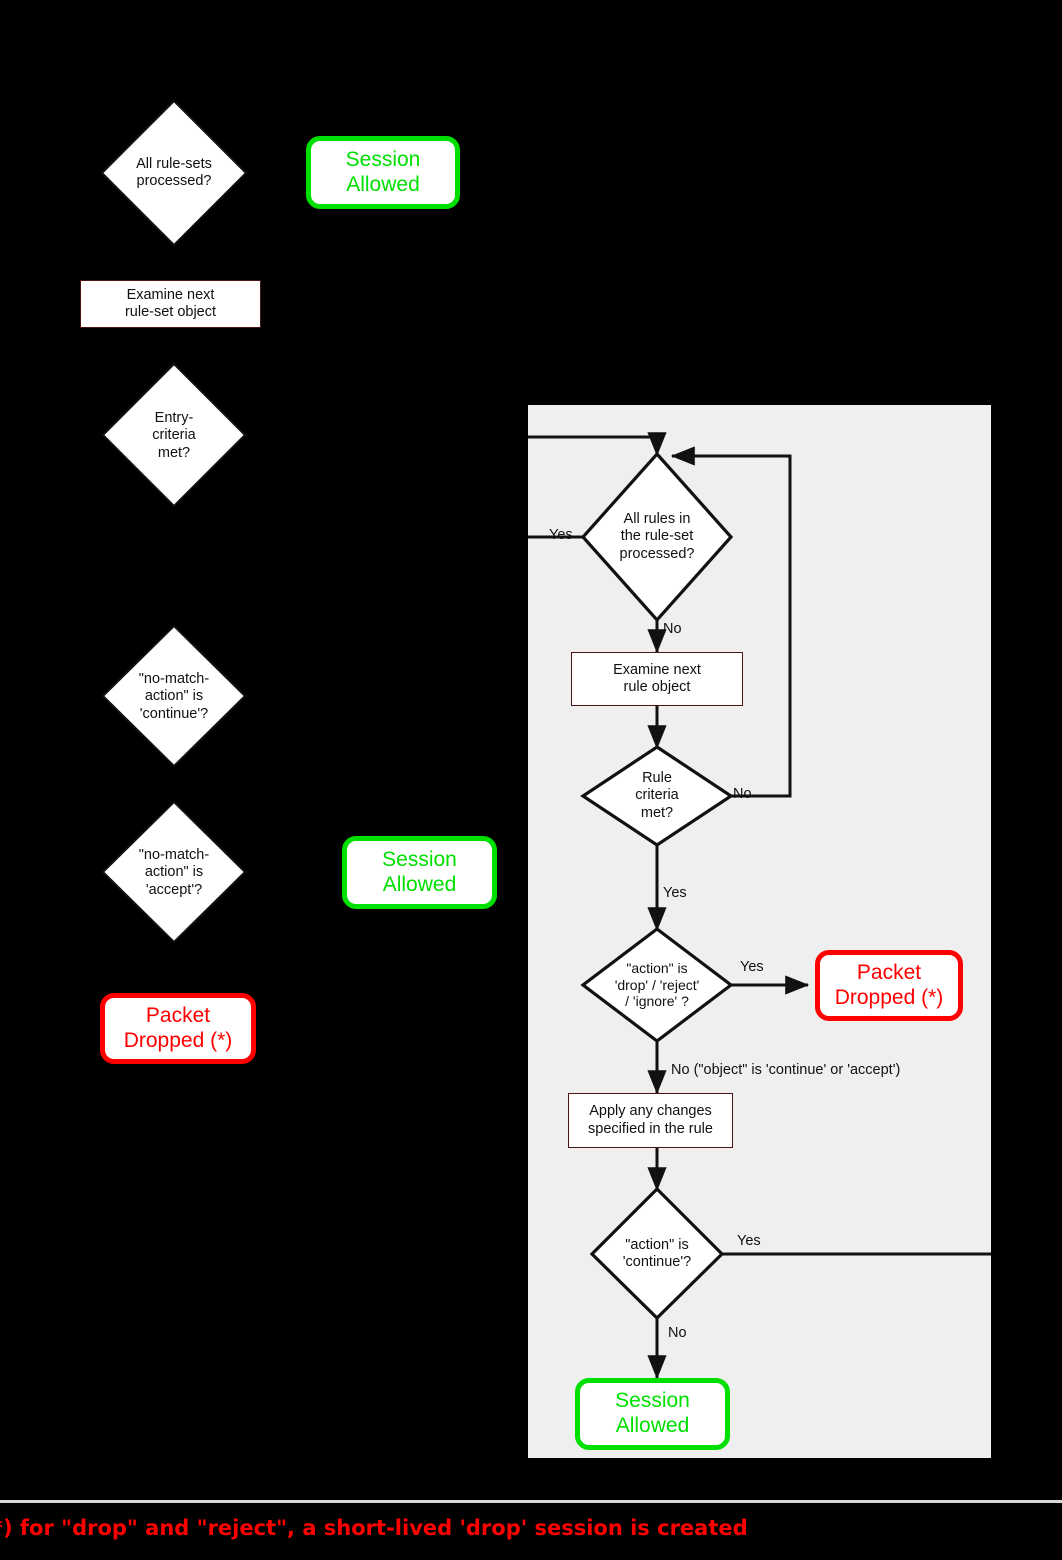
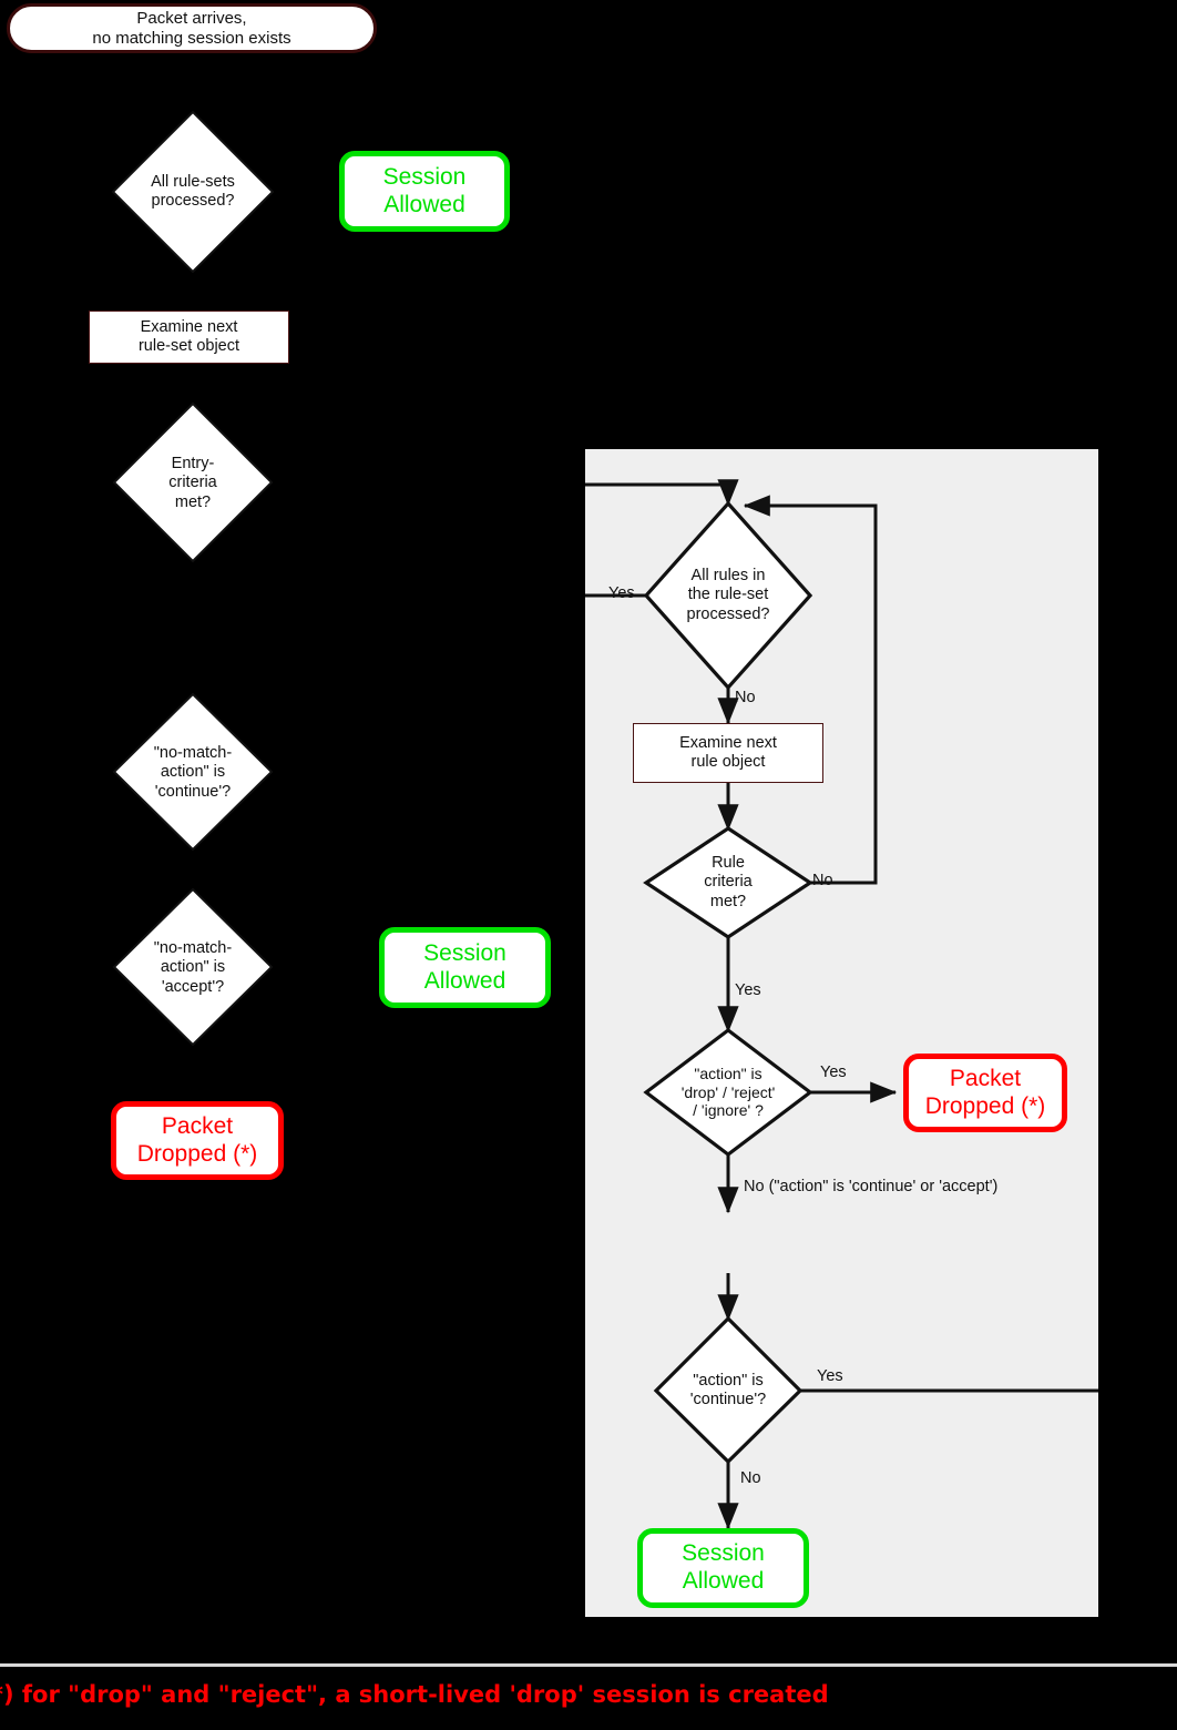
+ Packet arrives,
+ no matching session exists
  All rule-sets
  processed?
  Examine next
  rule-set object
  Entry-
  criteria
  met?
  "no-match-
  action" is
  'continue'?
  "no-match-
  action" is
  'accept'?
  Session
  Allowed
  Session
  Allowed
  Packet
  Dropped (*)
  All rules in
  the rule-set
  processed?
  Examine next
  rule object
  Rule
  criteria
  met?
  "action" is
  'drop' / 'reject'
  / 'ignore' ?
- Apply any changes
- specified in the rule
  "action" is
  'continue'?
  Packet
  Dropped (*)
  Session
  Allowed
  Yes
  No
  No
  Yes
  Yes
- No ("object" is 'continue' or 'accept')
+ No ("action" is 'continue' or 'accept')
  Yes
  No
  ) for "drop" and "reject", a short-lived 'drop' session is created
